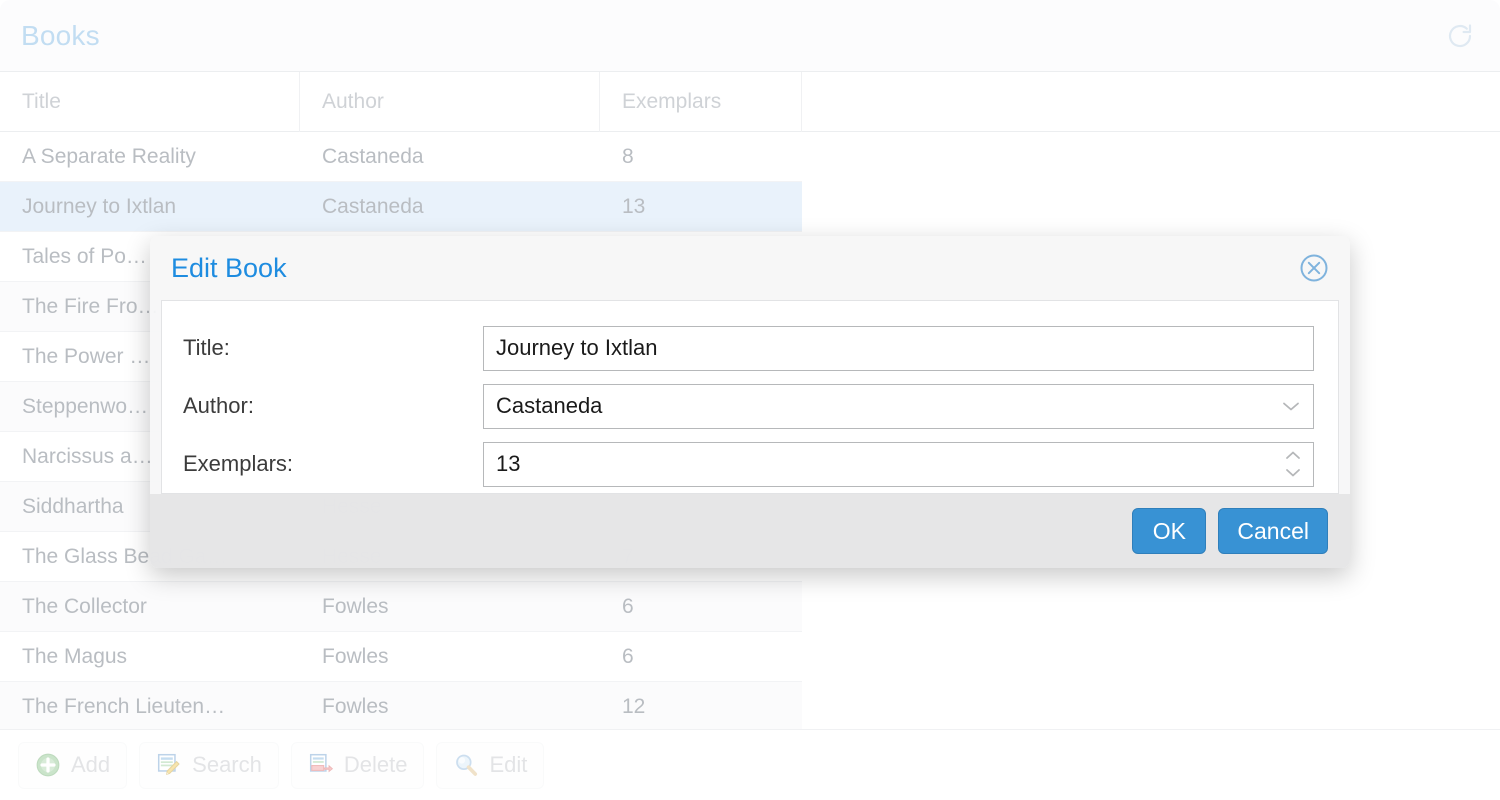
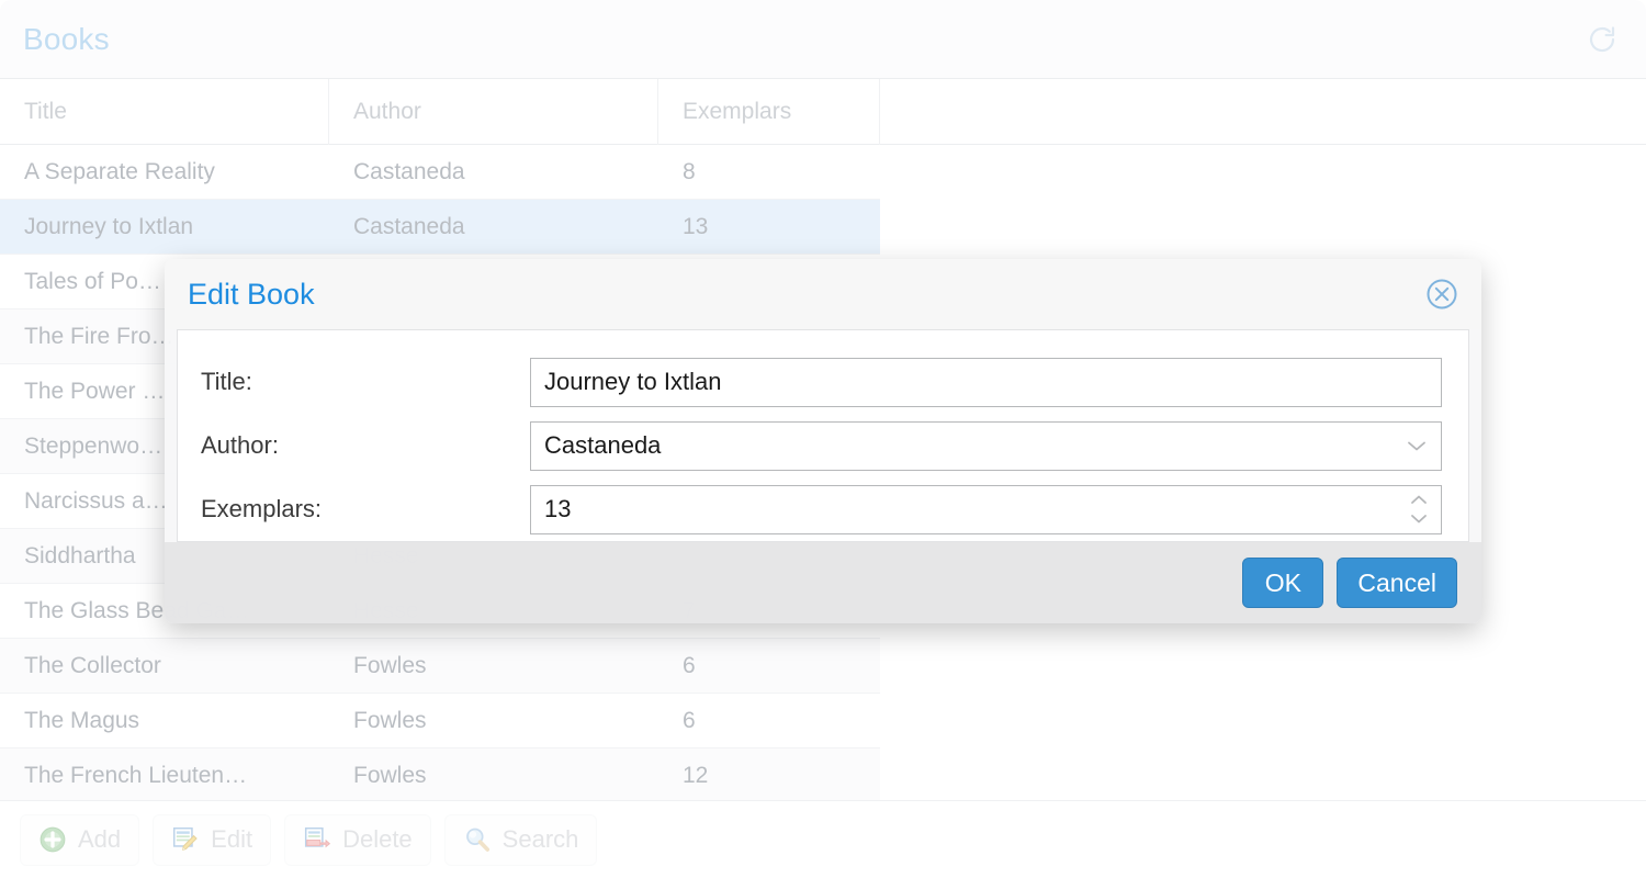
  Books
  Title
  Author
  Exemplars
  A Separate Reality
  Castaneda
  8
  Journey to Ixtlan
  Castaneda
  13
  Tales of Po…
  The Fire Fro…
  The Power …
  Steppenwo…
  Narcissus a…
  Siddhartha
  The Collector
  Fowles
  6
  The Magus
  Fowles
  6
  The French Lieuten…
  Fowles
  12
  Add
- Search
+ Edit
  Delete
- Edit
+ Search
  Edit Book
  Title:
  Journey to Ixtlan
  Author:
  Castaneda
  Exemplars:
  13
  OK
  Cancel
